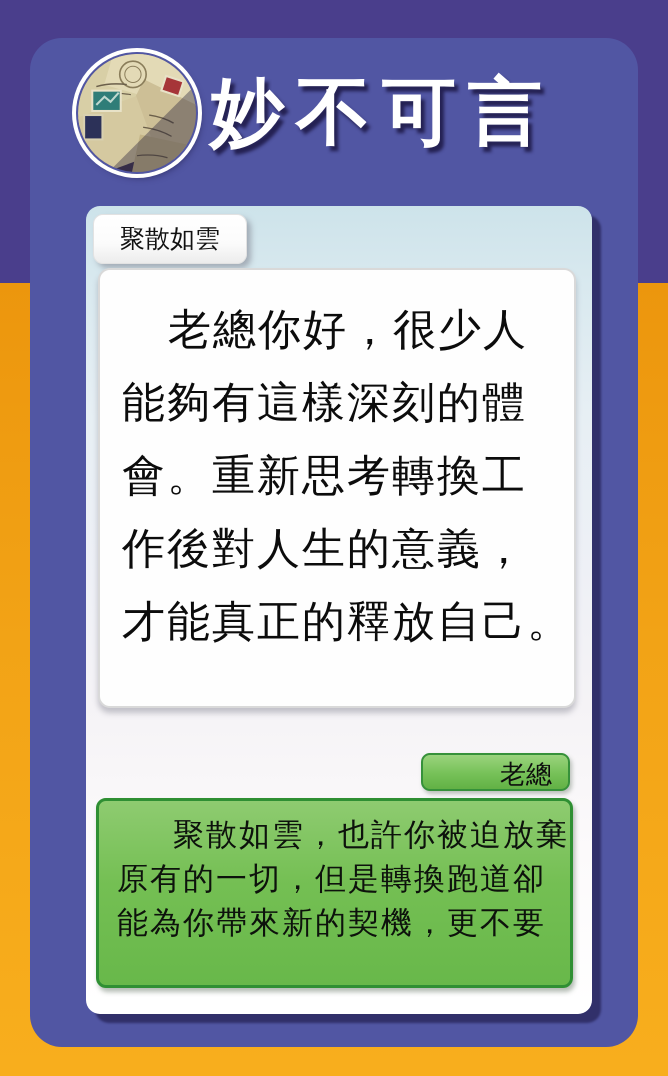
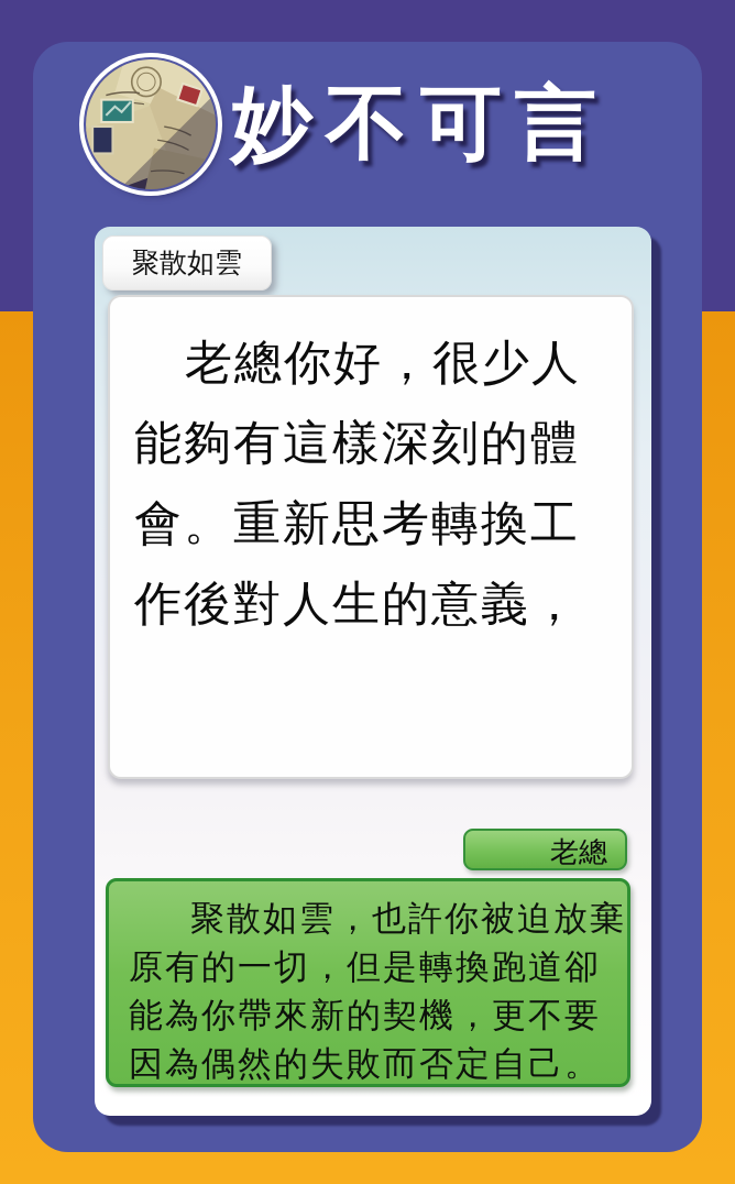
  妙不可言
  聚散如雲
  老總你好，很少人
  能夠有這樣深刻的體
  會。重新思考轉換工
  作後對人生的意義，
- 才能真正的釋放自己。
  老總
  聚散如雲，也許你被迫放棄
  原有的一切，但是轉換跑道卻
  能為你帶來新的契機，更不要
+ 因為偶然的失敗而否定自己。
